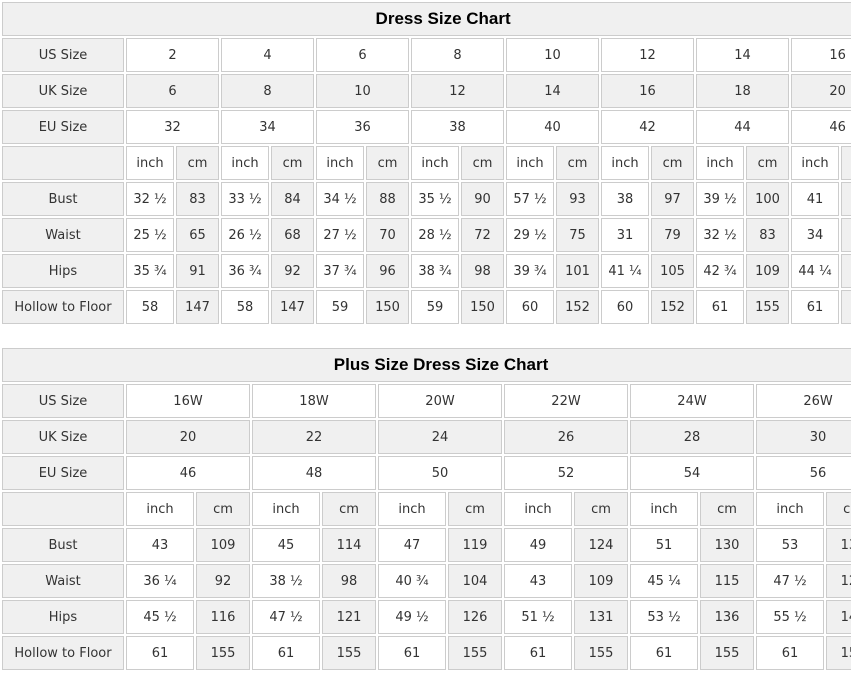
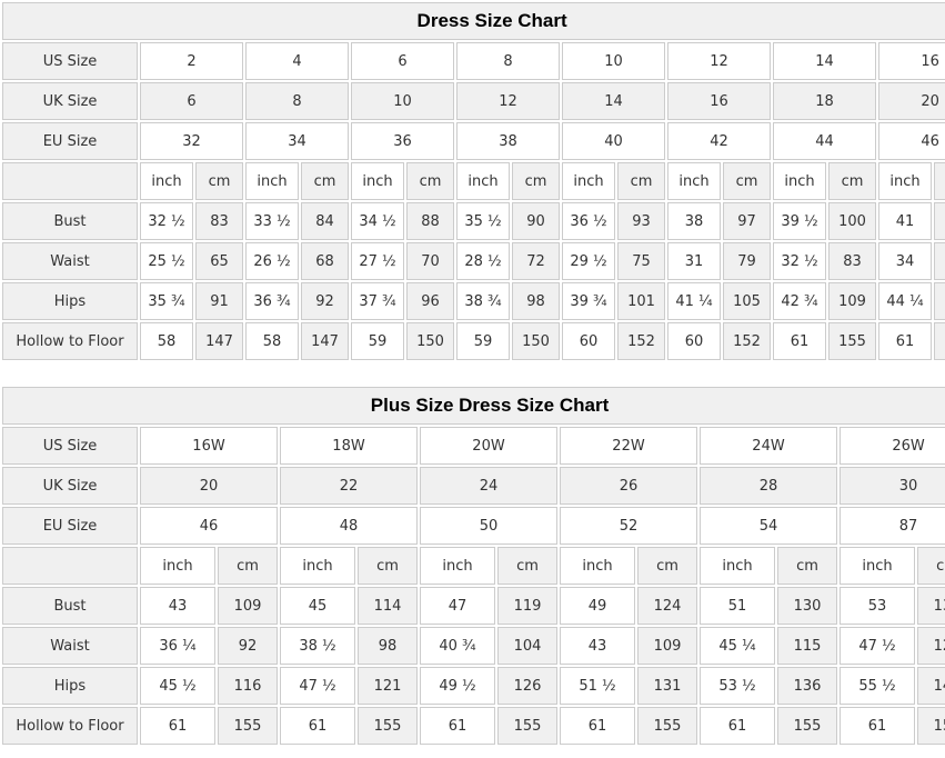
  Dress Size Chart
  US Size	2	4	6	8	10	12	14	16
  UK Size	6	8	10	12	14	16	18	20
  EU Size	32	34	36	38	40	42	44	46
  	inch	cm	inch	cm	inch	cm	inch	cm	inch	cm	inch	cm	inch	cm	inch
- Bust	32 ½	83	33 ½	84	34 ½	88	35 ½	90	57 ½	93	38	97	39 ½	100	41
+ Bust	32 ½	83	33 ½	84	34 ½	88	35 ½	90	36 ½	93	38	97	39 ½	100	41
  Waist	25 ½	65	26 ½	68	27 ½	70	28 ½	72	29 ½	75	31	79	32 ½	83	34
  Hips	35 ¾	91	36 ¾	92	37 ¾	96	38 ¾	98	39 ¾	101	41 ¼	105	42 ¾	109	44 ¼
  Hollow to Floor	58	147	58	147	59	150	59	150	60	152	60	152	61	155	61
  Plus Size Dress Size Chart
  US Size	16W	18W	20W	22W	24W	26W
  UK Size	20	22	24	26	28	30
- EU Size	46	48	50	52	54	56
+ EU Size	46	48	50	52	54	87
  	inch	cm	inch	cm	inch	cm	inch	cm	inch	cm	inch	c
  Bust	43	109	45	114	47	119	49	124	51	130	53	1
  Waist	36 ¼	92	38 ½	98	40 ¾	104	43	109	45 ¼	115	47 ½	1
  Hips	45 ½	116	47 ½	121	49 ½	126	51 ½	131	53 ½	136	55 ½	1
  Hollow to Floor	61	155	61	155	61	155	61	155	61	155	61	1
